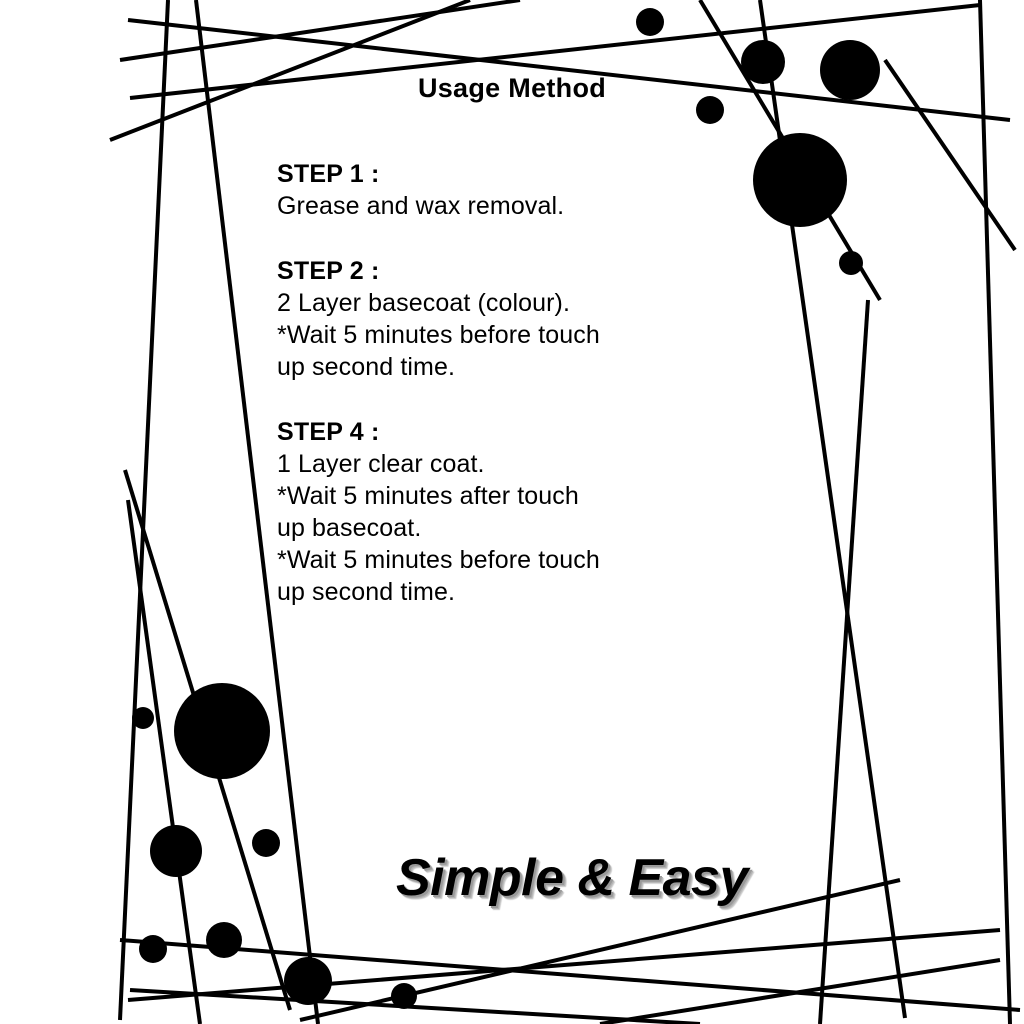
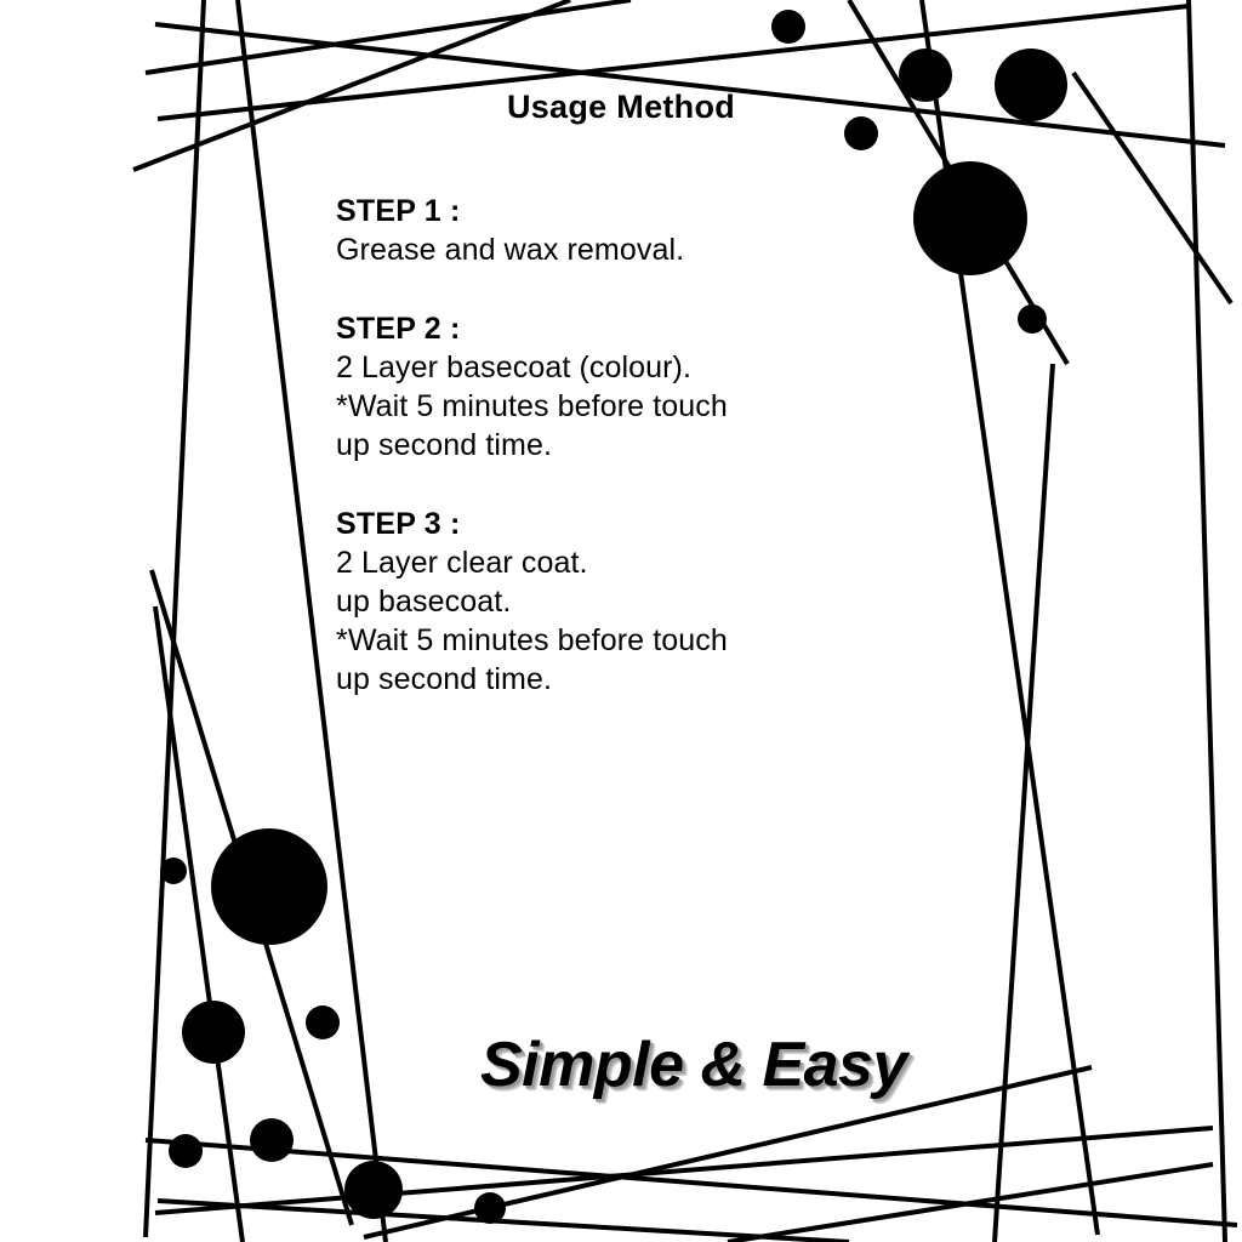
  Usage Method
  STEP 1 :
  Grease and wax removal.
  STEP 2 :
  2 Layer basecoat (colour).
  *Wait 5 minutes before touch
  up second time.
- STEP 4 :
+ STEP 3 :
- 1 Layer clear coat.
+ 2 Layer clear coat.
- *Wait 5 minutes after touch
  up basecoat.
  *Wait 5 minutes before touch
  up second time.
  Simple & Easy
